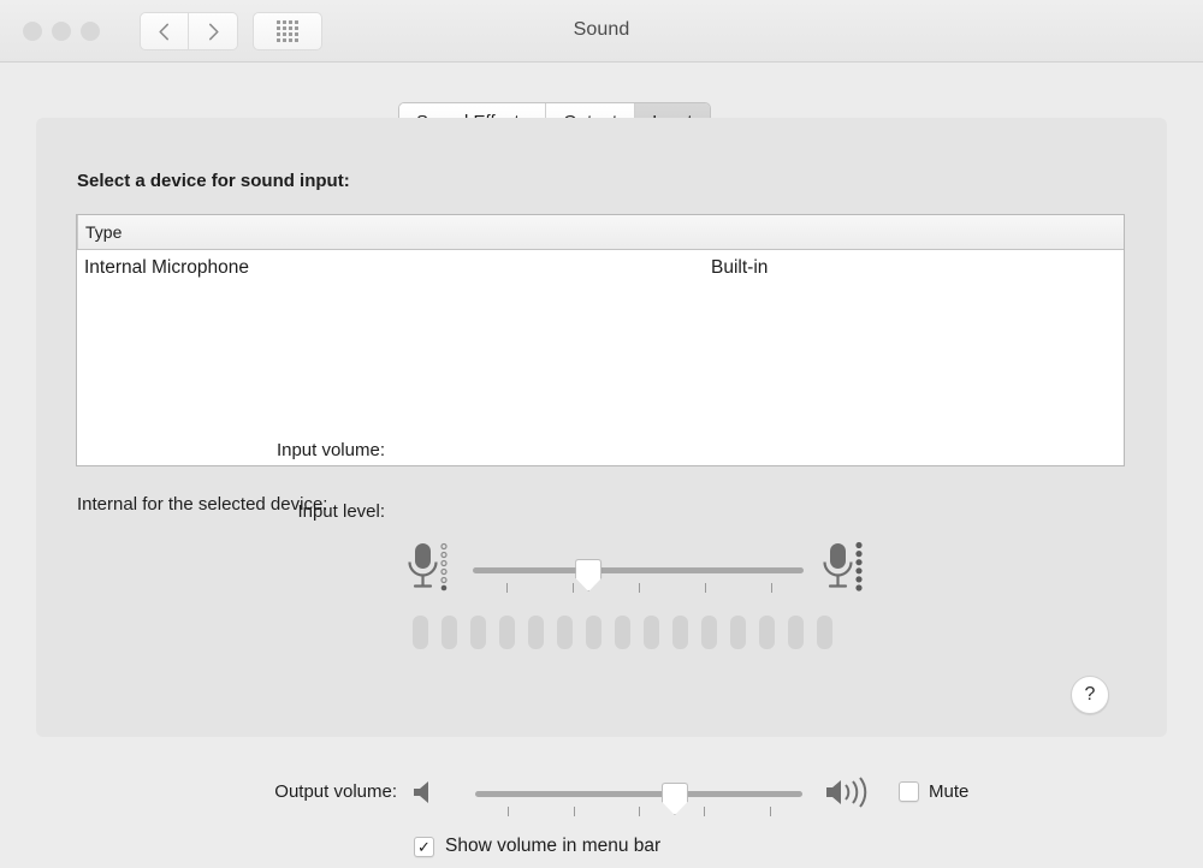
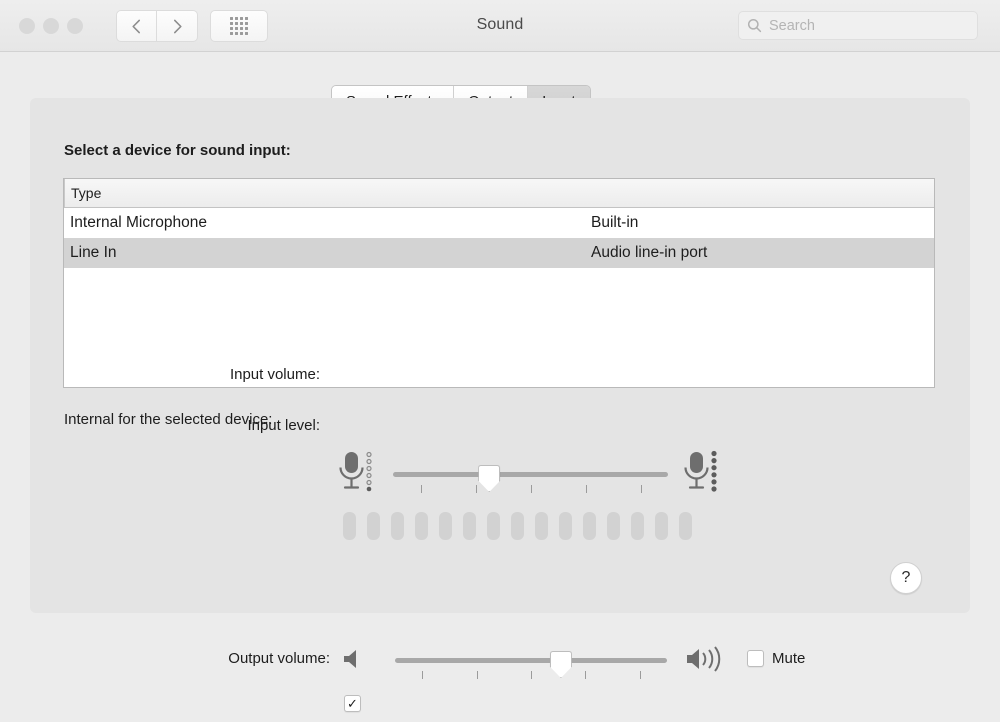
  Sound
+ Search
  Select a device for sound input:
  Type
  Internal Microphone
  Built-in
+ Line In
+ Audio line-in port
  Internal for the selected device:
  Input volume:
  Input level:
  ?
  Output volume:
  Mute
  ✓
- Show volume in menu bar
